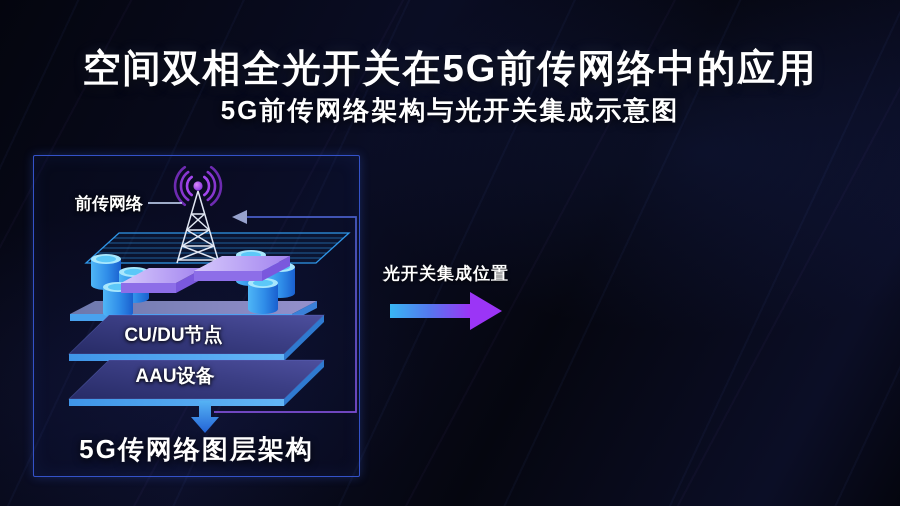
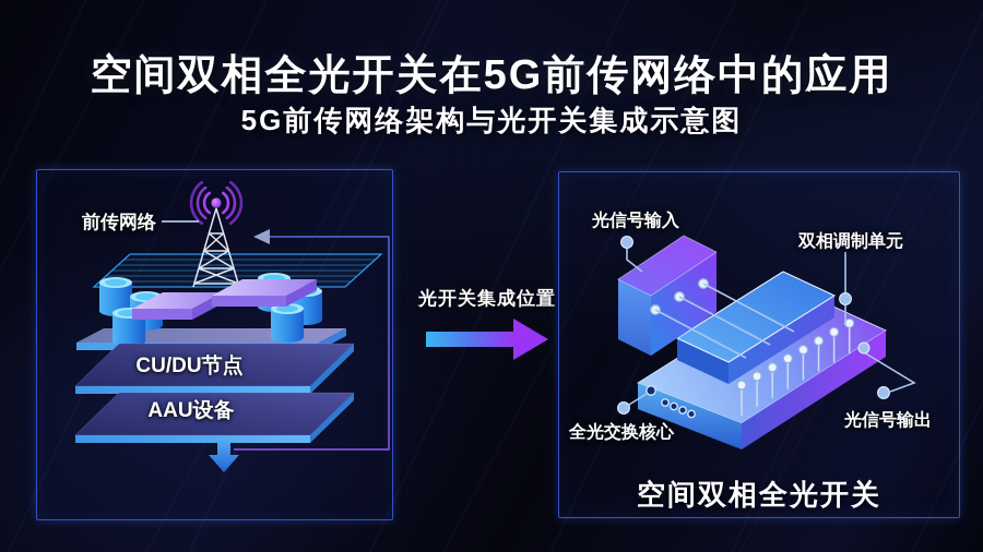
  空间双相全光开关在5G前传网络中的应用
  5G前传网络架构与光开关集成示意图
  前传网络
  CU/DU节点
  AAU设备
- 5G传网络图层架构
  光开关集成位置
+ 光信号输入
+ 双相调制单元
+ 全光交换核心
+ 光信号输出
+ 空间双相全光开关
